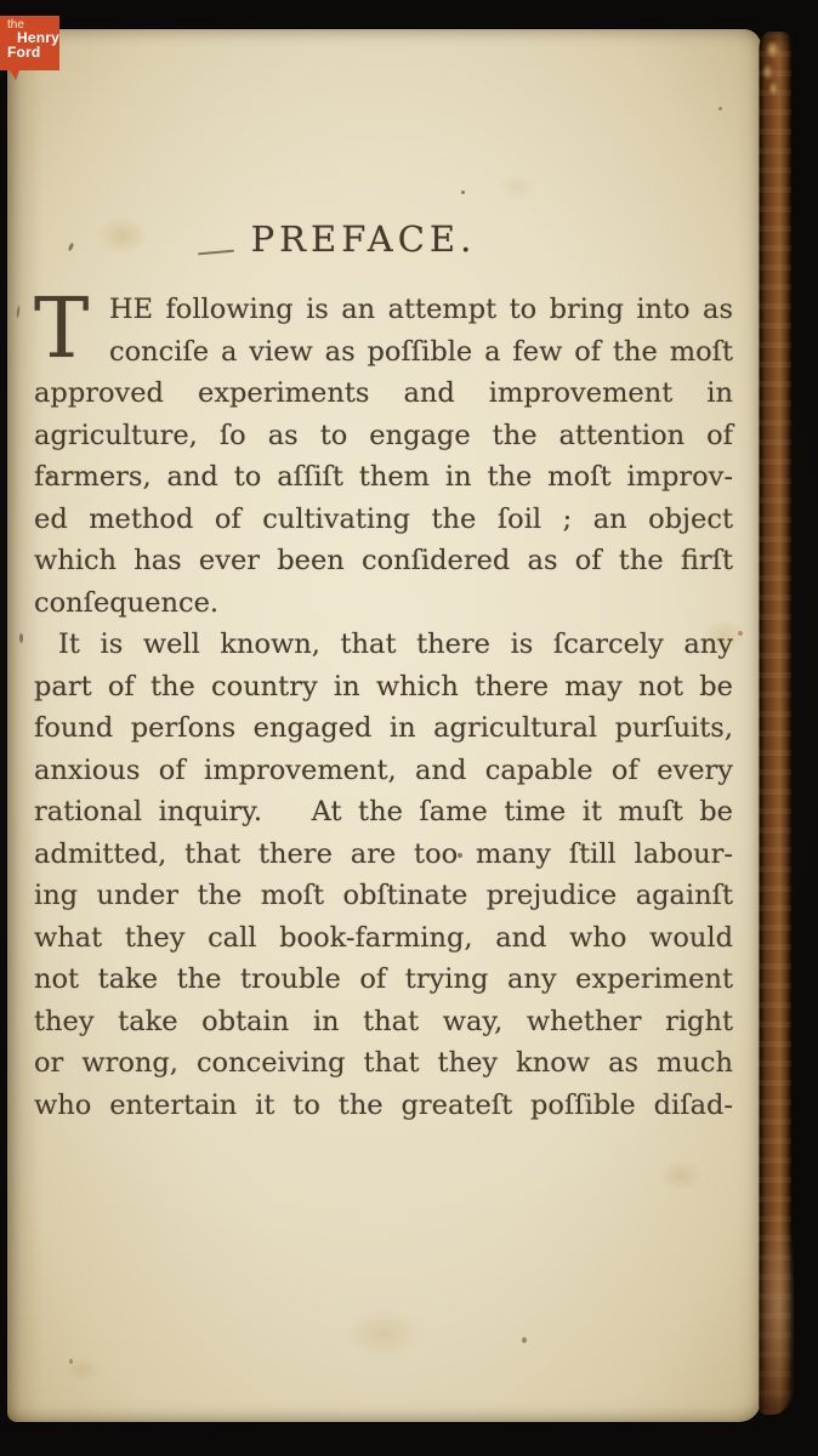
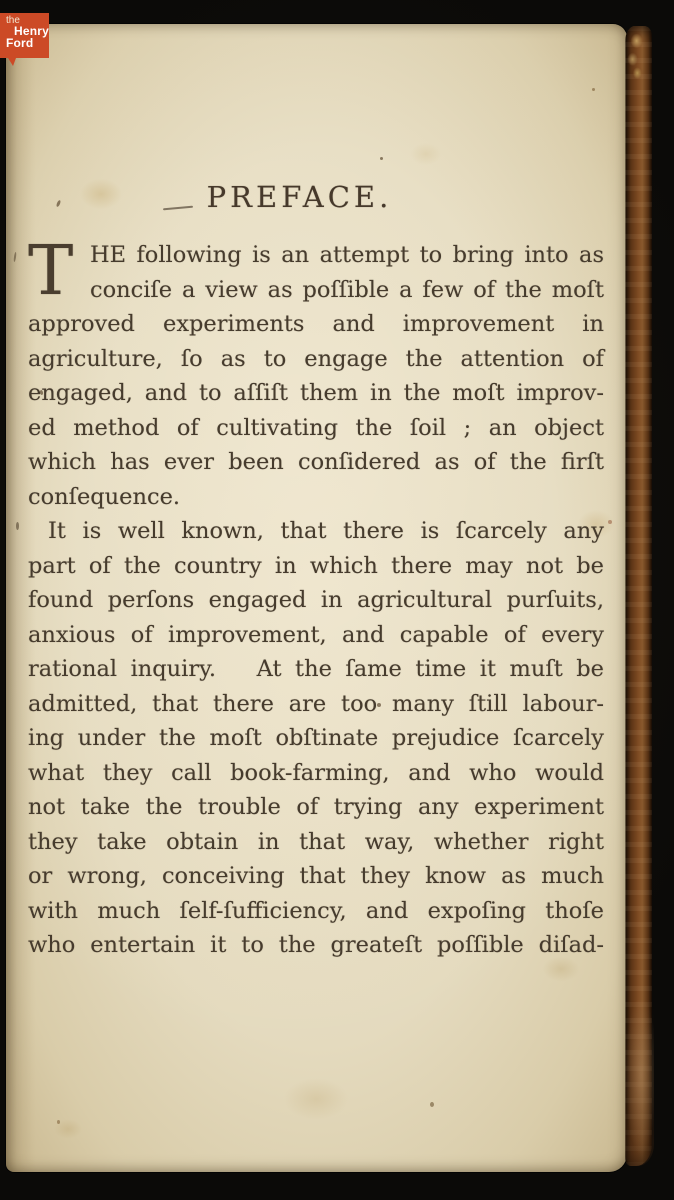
  PREFACE.
  T
  HE following is an attempt to bring into as
  conciſe a view as poſſible a few of the moſt
  approved experiments and improvement in
  agriculture, ſo as to engage the attention of
- farmers, and to aſſiſt them in the moſt improv-
+ engaged, and to aſſiſt them in the moſt improv-
  ed method of cultivating the ſoil ; an object
  which has ever been conſidered as of the firſt
  conſequence.
  It is well known, that there is ſcarcely any
  part of the country in which there may not be
  found perſons engaged in agricultural purſuits,
  anxious of improvement, and capable of every
  rational inquiry. At the ſame time it muſt be
  admitted, that there are too many ſtill labour-
- ing under the moſt obſtinate prejudice againſt
+ ing under the moſt obſtinate prejudice ſcarcely
  what they call book-farming, and who would
  not take the trouble of trying any experiment
  they take obtain in that way, whether right
  or wrong, conceiving that they know as much
+ with much ſelf-ſufficiency, and expoſing thoſe
  who entertain it to the greateſt poſſible diſad-
  the
  Henry
  Ford
